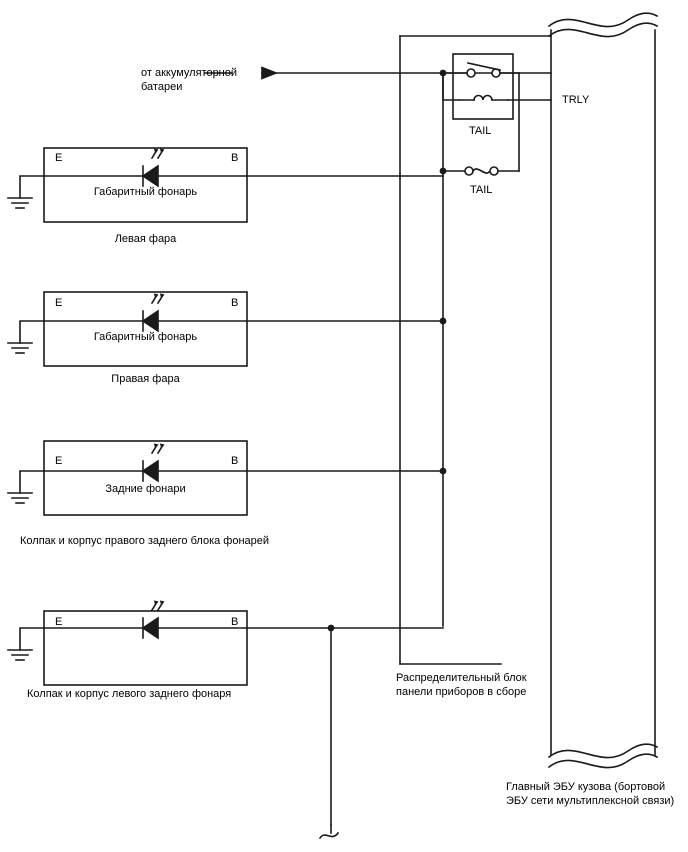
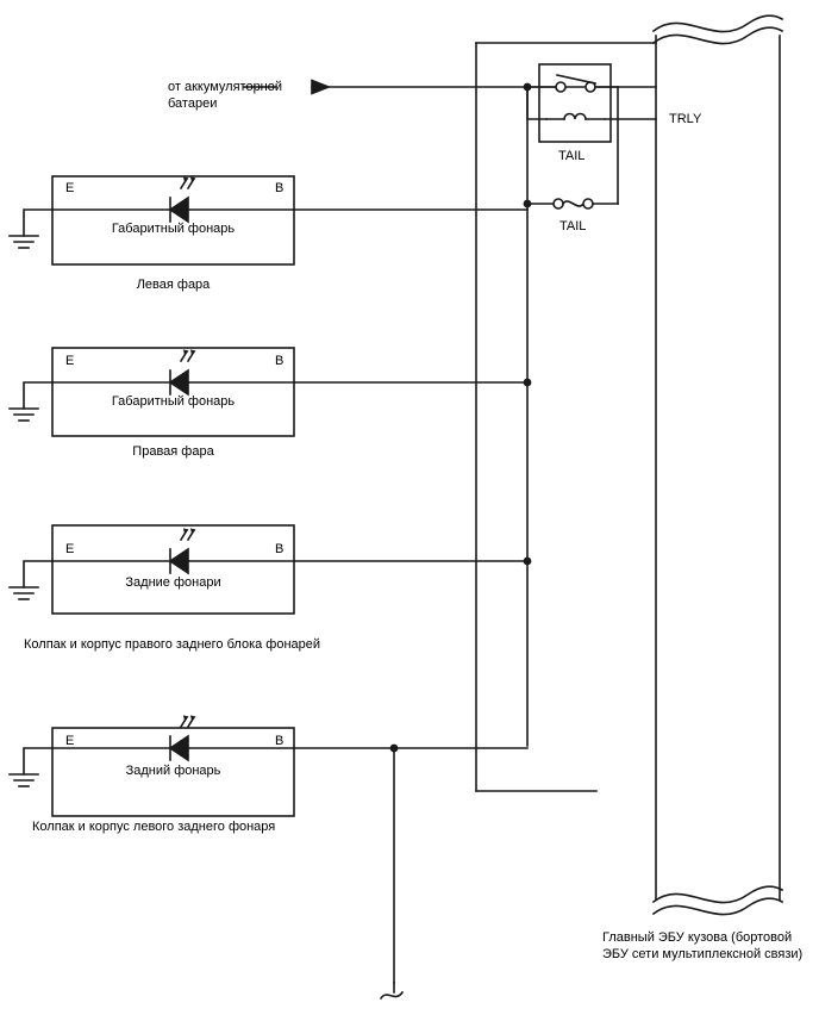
  от аккумуляторной
  батареи
  TRLY
  TAIL
  TAIL
  E
  B
  Габаритный фонарь
  Левая фара
  E
  B
  Габаритный фонарь
  Правая фара
  E
  B
  Задние фонари
  Колпак и корпус правого заднего блока фонарей
  E
  B
+ Задний фонарь
  Колпак и корпус левого заднего фонаря
- Распределительный блок
- панели приборов в сборе
  Главный ЭБУ кузова (бортовой
  ЭБУ сети мультиплексной связи)
